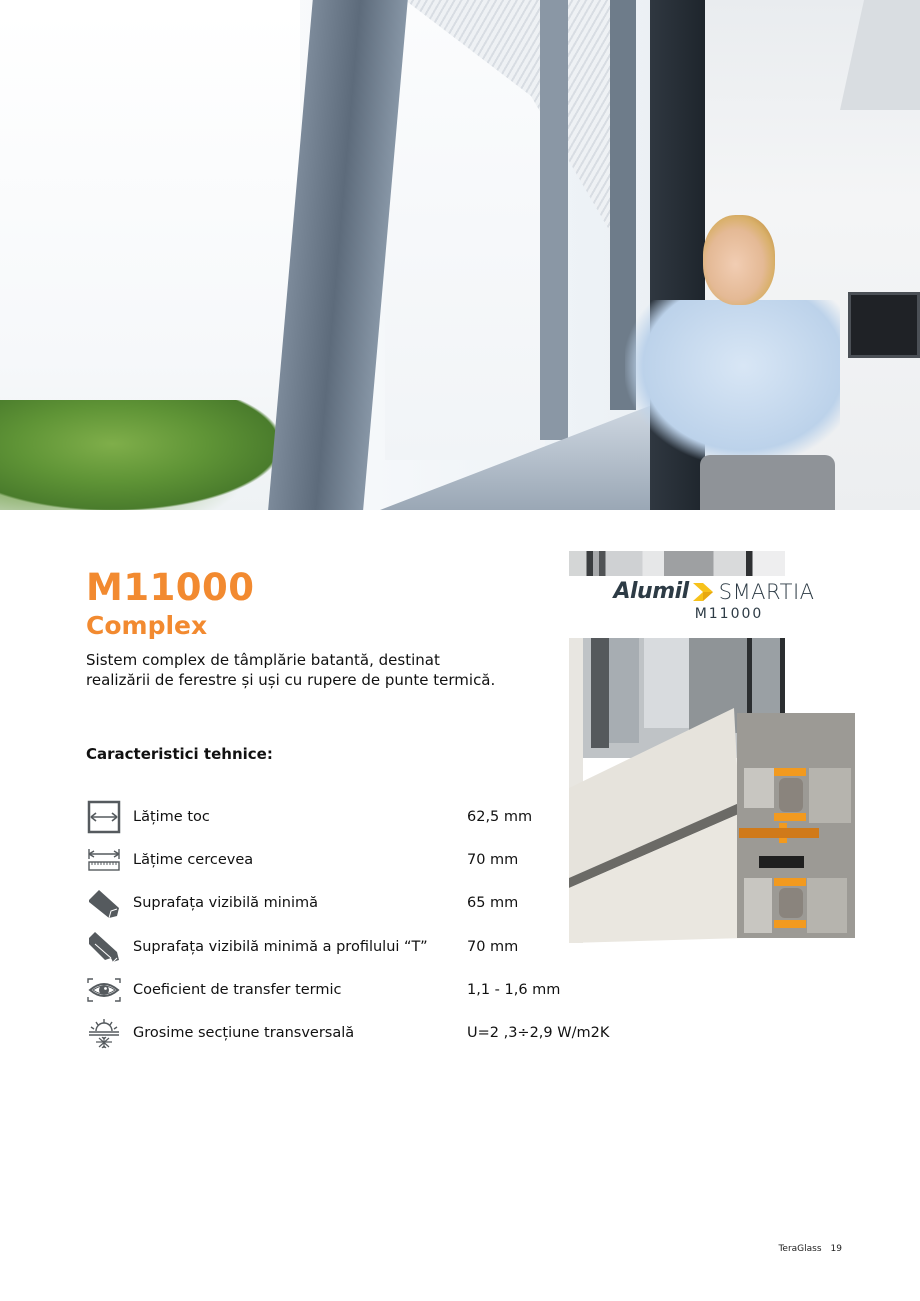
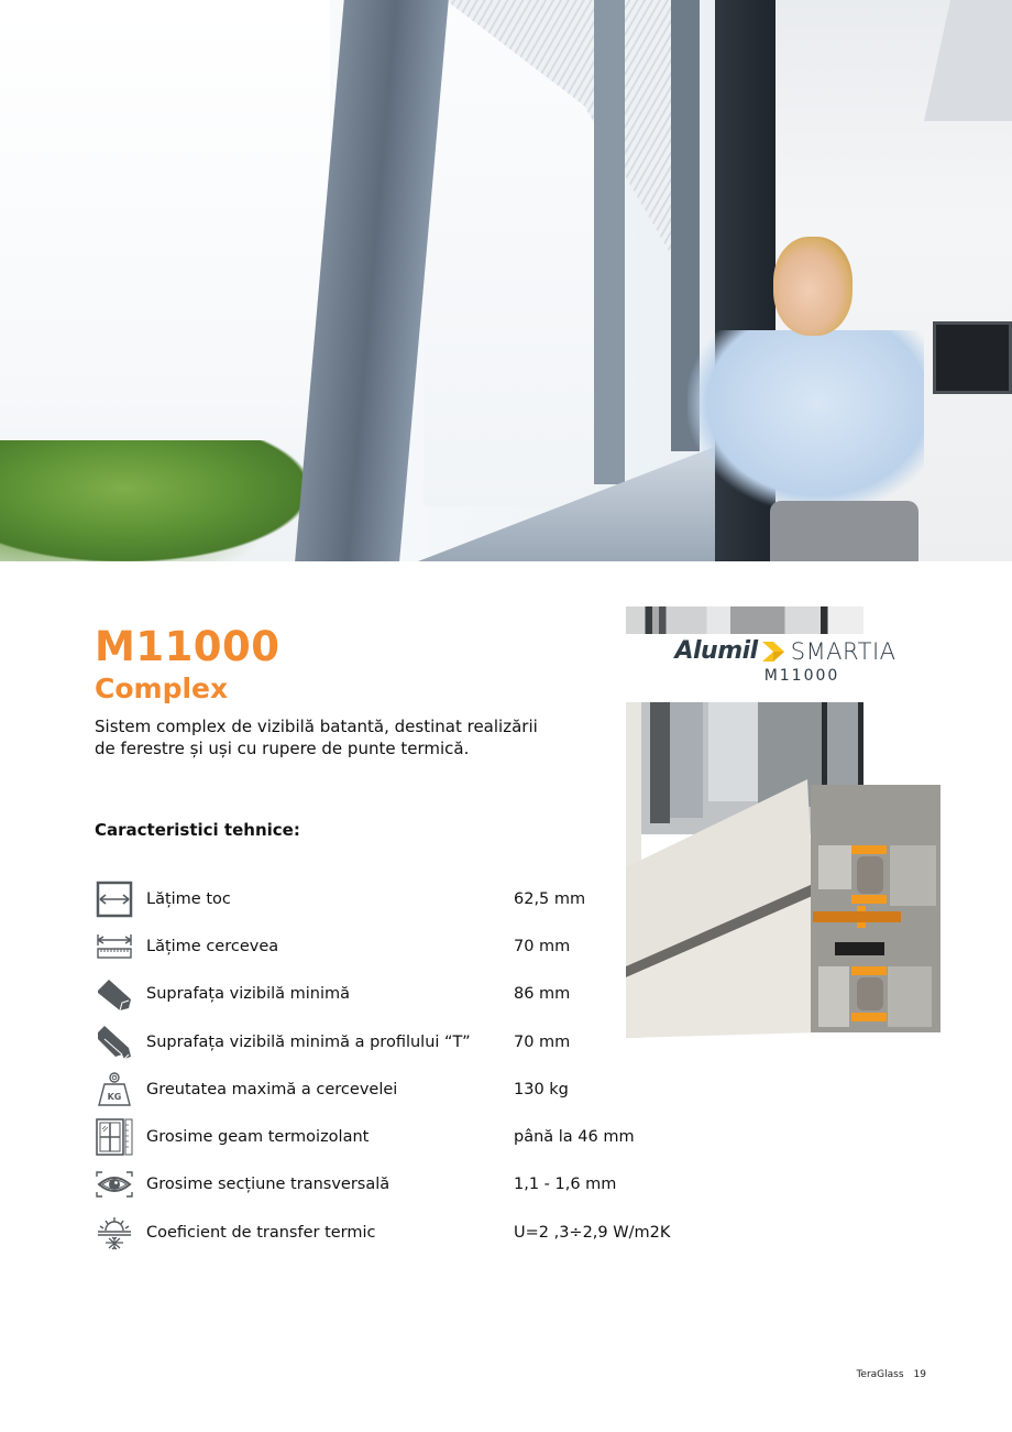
  M11000
  Complex
- Sistem complex de tâmplărie batantă, destinat realizării de ferestre și uși cu rupere de punte termică.
+ Sistem complex de vizibilă batantă, destinat realizării de ferestre și uși cu rupere de punte termică.
  Caracteristici tehnice:
  Lățime toc
  62,5 mm
  Lățime cercevea
  70 mm
  Suprafața vizibilă minimă
- 65 mm
+ 86 mm
  Suprafața vizibilă minimă a profilului “T”
  70 mm
+ KG
+ Greutatea maximă a cercevelei
+ 130 kg
+ Grosime geam termoizolant
+ până la 46 mm
- Coeficient de transfer termic
+ Grosime secțiune transversală
  1,1 - 1,6 mm
- Grosime secțiune transversală
+ Coeficient de transfer termic
  U=2 ,3÷2,9 W/m2K
  Alumil
  SMARTIA
  M11000
  TeraGlass
  19
